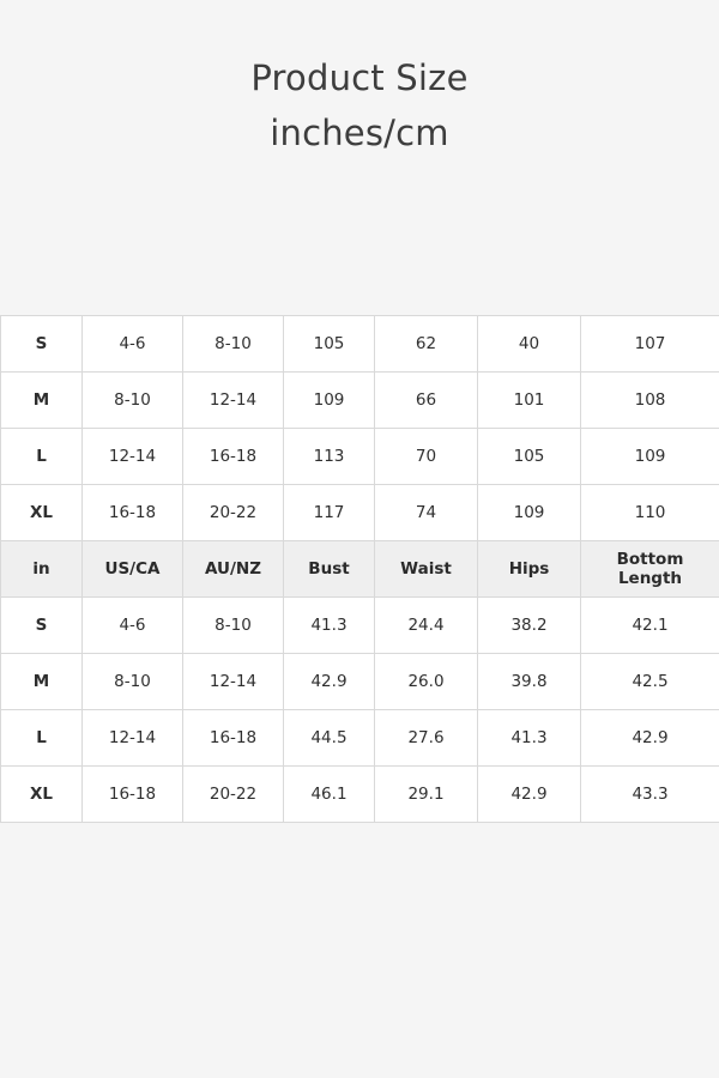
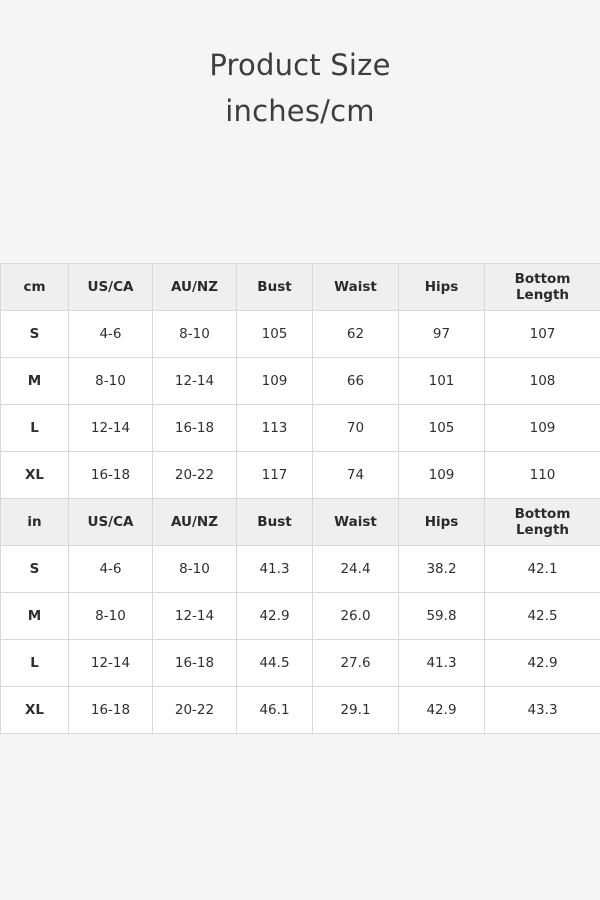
  Product Size
  inches/cm
+ cm	US/CA	AU/NZ	Bust	Waist	Hips	Bottom Length
- S	4-6	8-10	105	62	40	107
+ S	4-6	8-10	105	62	97	107
  M	8-10	12-14	109	66	101	108
  L	12-14	16-18	113	70	105	109
  XL	16-18	20-22	117	74	109	110
  in	US/CA	AU/NZ	Bust	Waist	Hips	Bottom Length
  S	4-6	8-10	41.3	24.4	38.2	42.1
- M	8-10	12-14	42.9	26.0	39.8	42.5
+ M	8-10	12-14	42.9	26.0	59.8	42.5
  L	12-14	16-18	44.5	27.6	41.3	42.9
  XL	16-18	20-22	46.1	29.1	42.9	43.3
